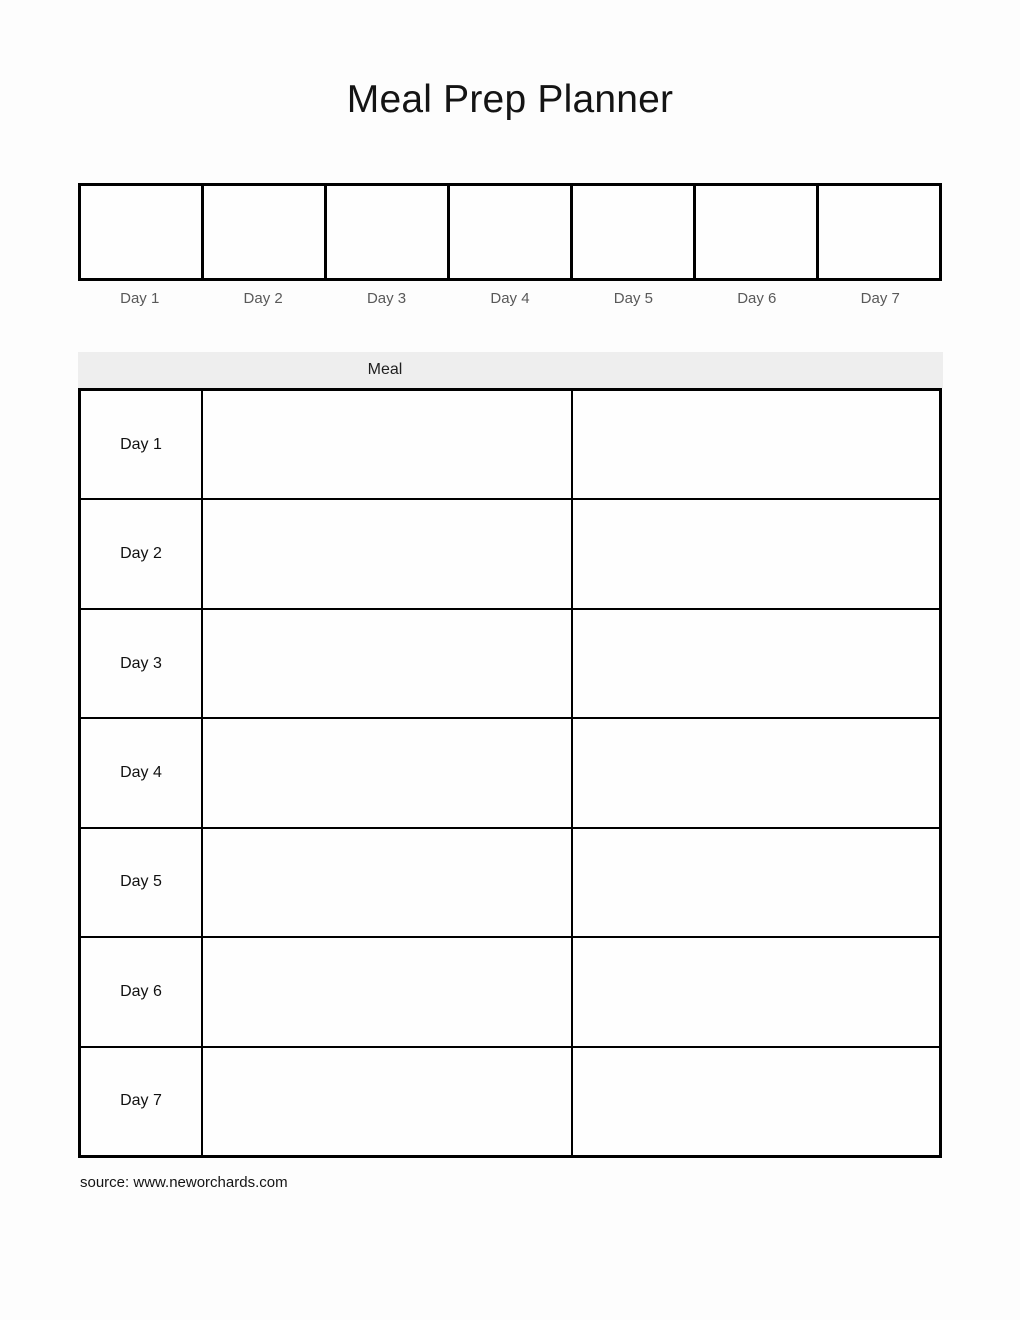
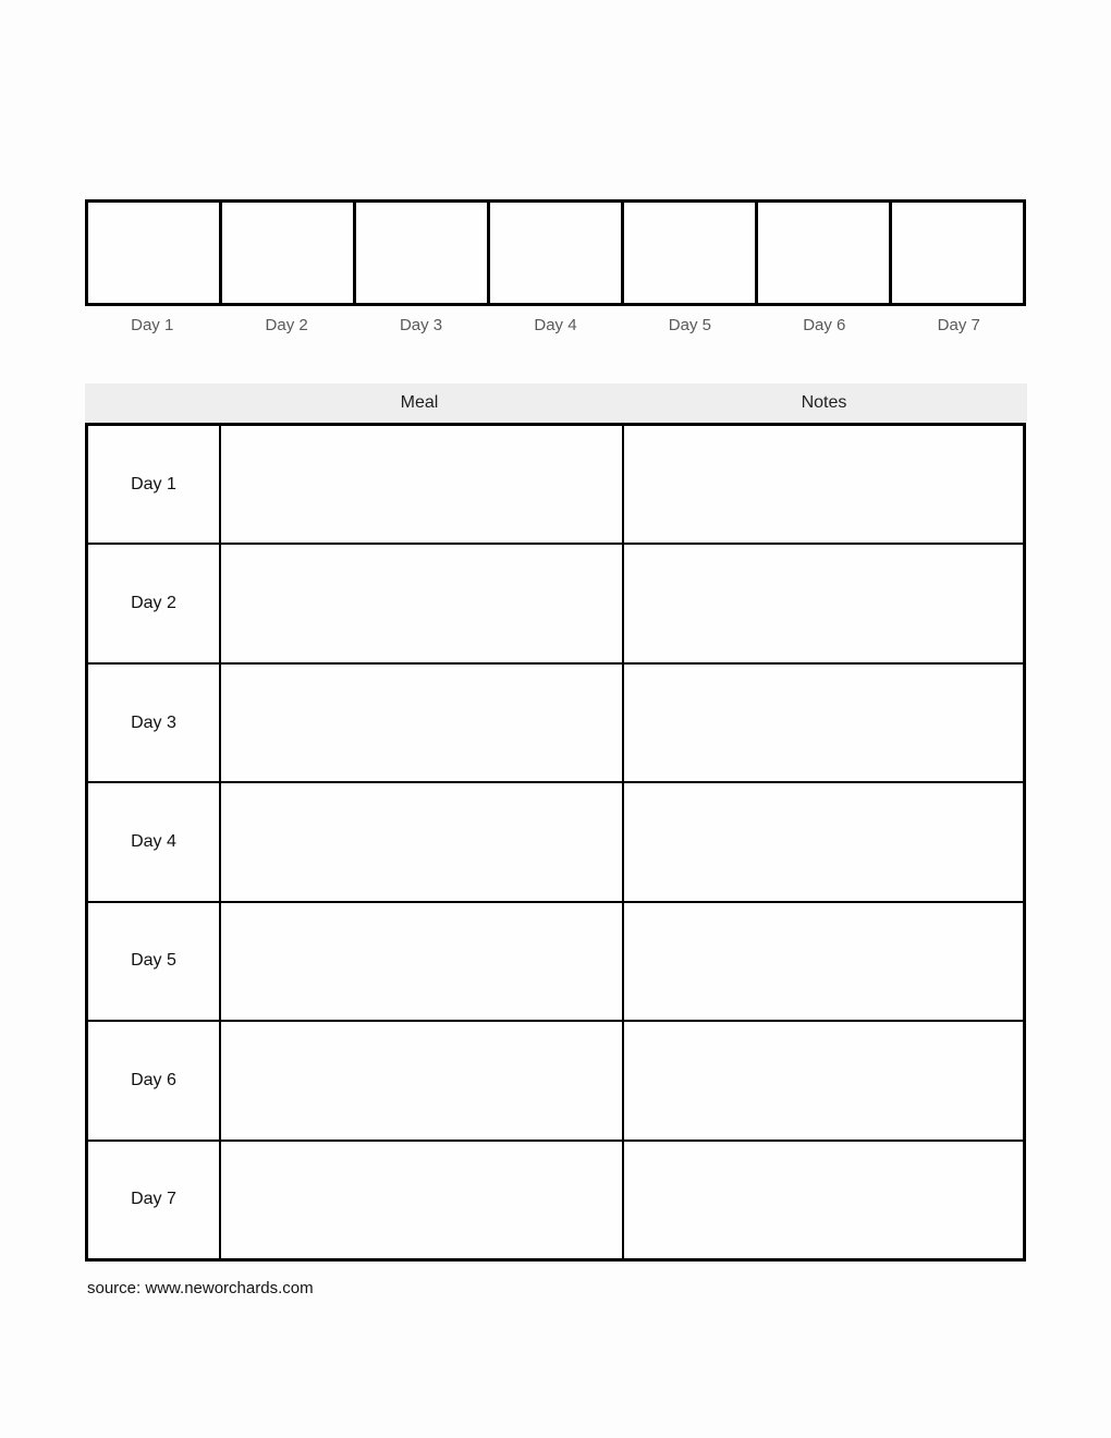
- Meal Prep Planner
  Day 1
  Day 2
  Day 3
  Day 4
  Day 5
  Day 6
  Day 7
  Meal
+ Notes
  Day 1
  Day 2
  Day 3
  Day 4
  Day 5
  Day 6
  Day 7
  source: www.neworchards.com
